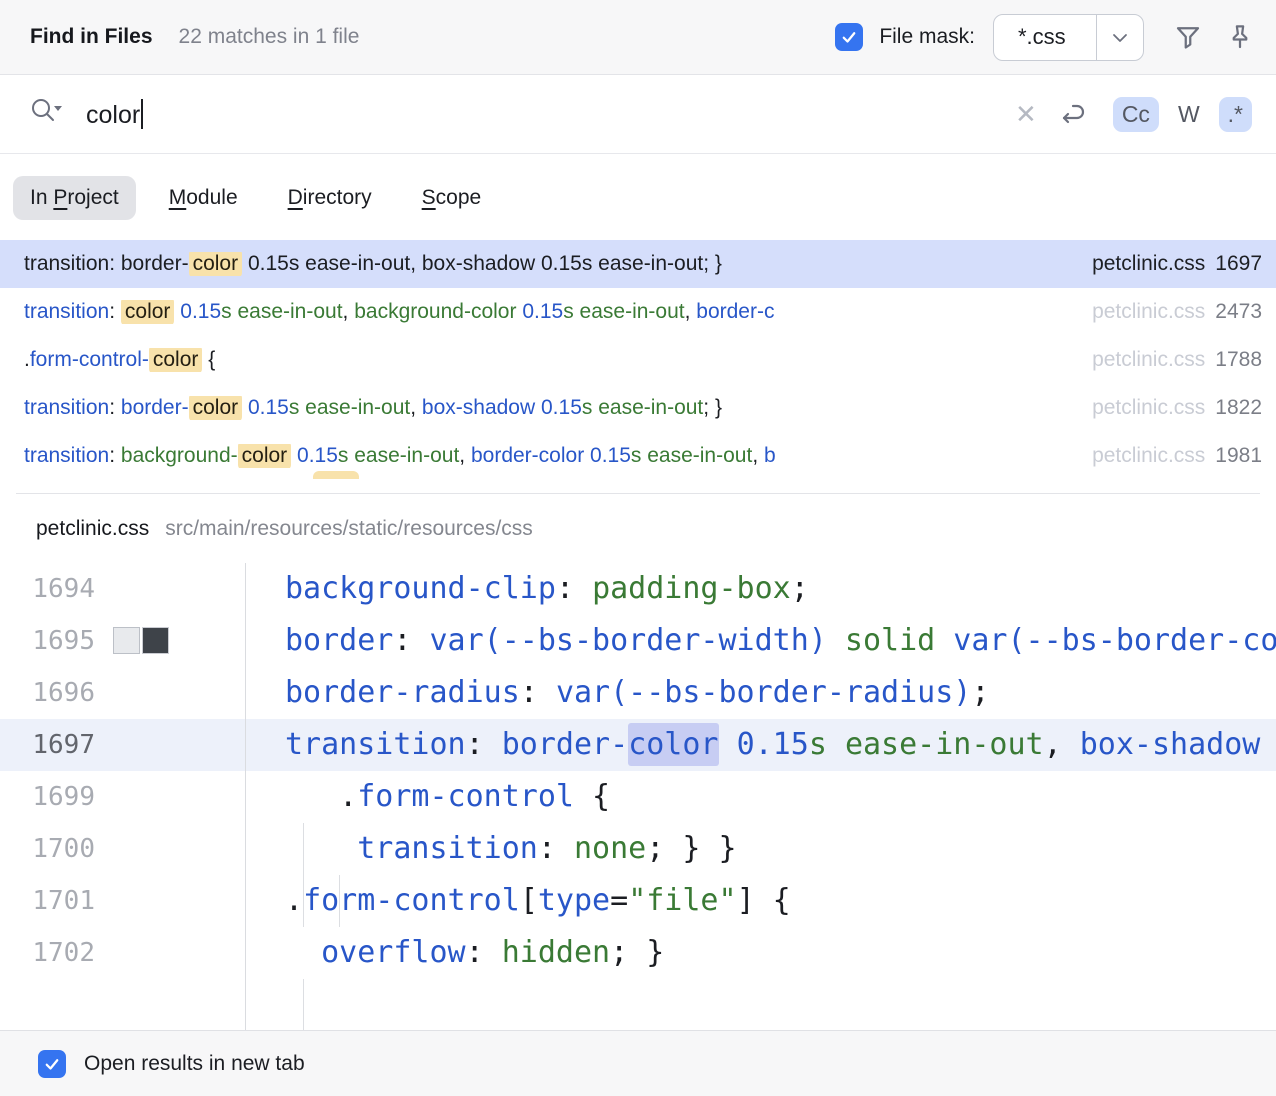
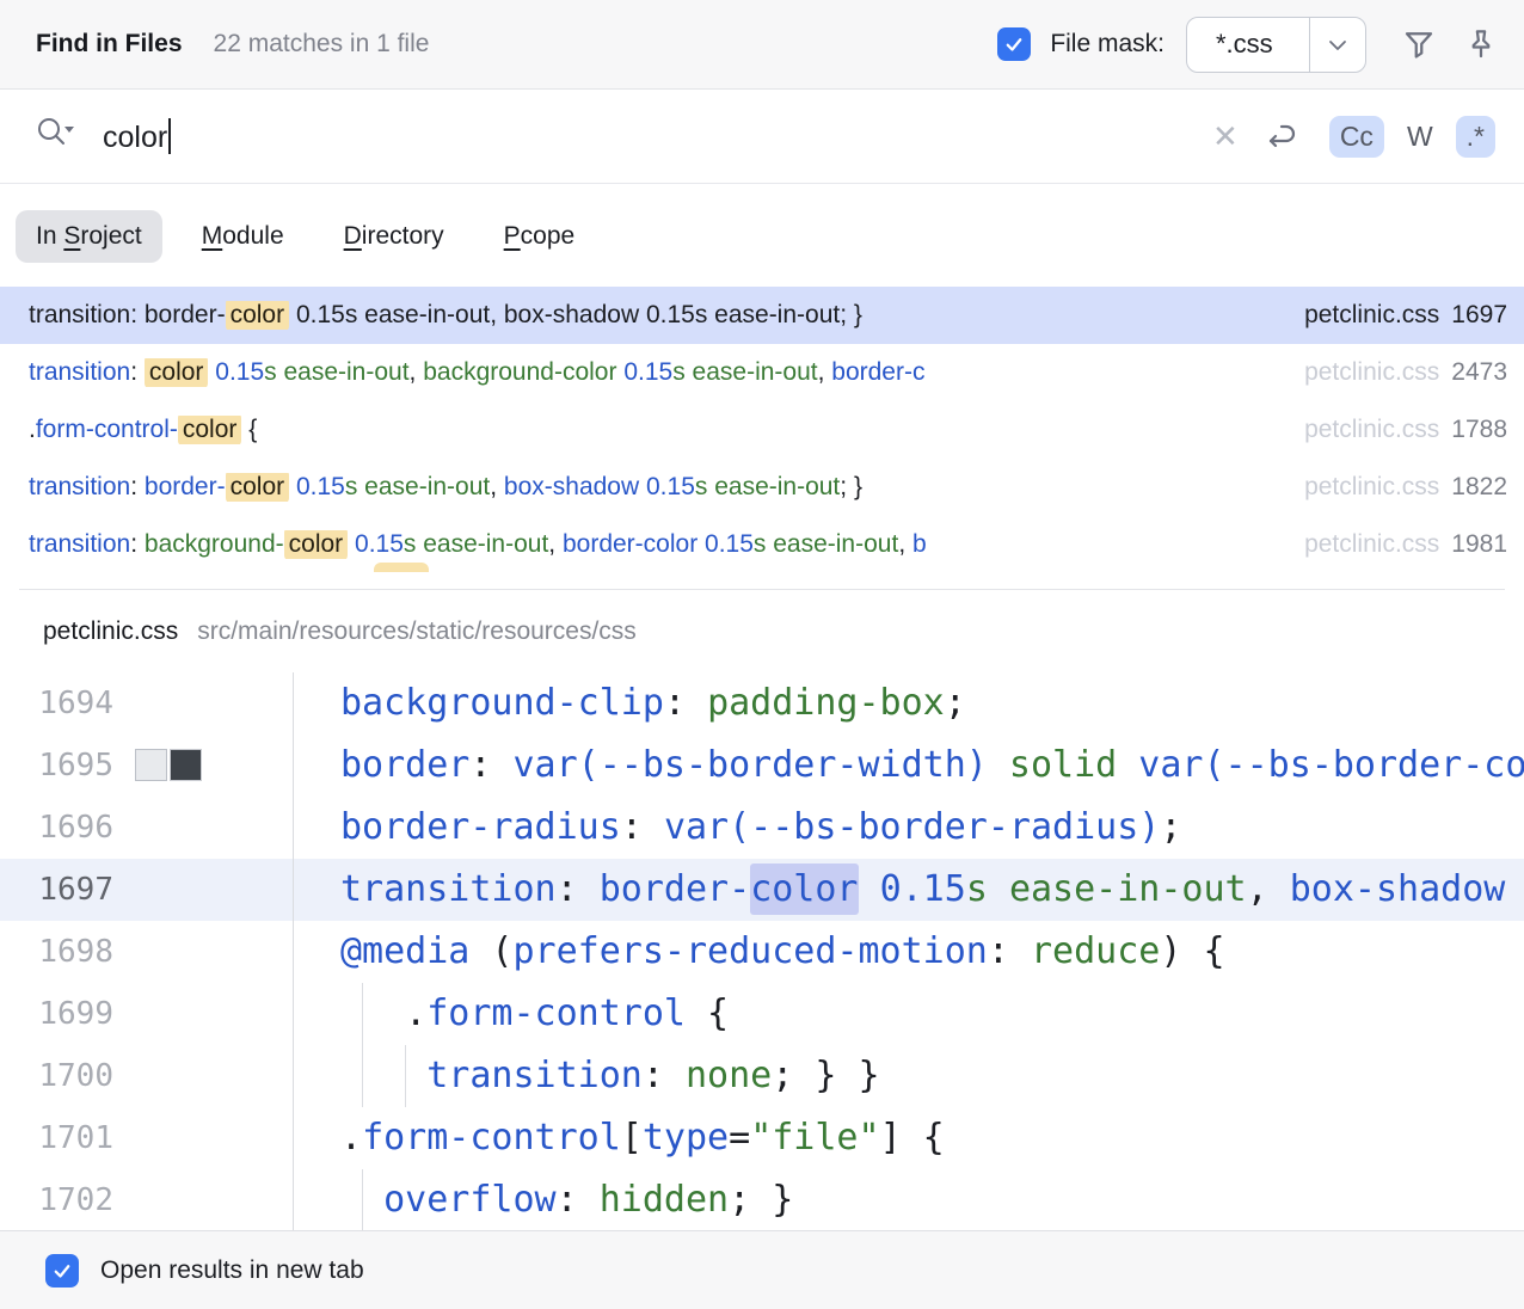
  Find in Files
  22 matches in 1 file
  File mask:
  *.css
  color
  ✕
  Cc
  W
  .*
- In Project
+ In Sroject
  Module
  Directory
- Scope
+ Pcope
  transition: border- color 0.15s ease-in-out, box-shadow 0.15s ease-in-out; }
  petclinic.css 1697
  transition: color 0.15s ease-in-out, background-color 0.15s ease-in-out, border-c
  petclinic.css 2473
  .form-control- color {
  petclinic.css 1788
  transition: border- color 0.15s ease-in-out, box-shadow 0.15s ease-in-out; }
  petclinic.css 1822
  transition: background- color 0.15s ease-in-out, border-color 0.15s ease-in-out, b
  petclinic.css 1981
  petclinic.css
  src/main/resources/static/resources/css
  1694
  background-clip: padding-box;
  1695
  border: var(--bs-border-width) solid var(--bs-border-co
  1696
  border-radius: var(--bs-border-radius);
  1697
  transition: border-color 0.15s ease-in-out, box-shadow
+ 1698
+ @media (prefers-reduced-motion: reduce) {
  1699
  .form-control {
  1700
  transition: none; } }
  1701
  .form-control[type="file"] {
  1702
  overflow: hidden; }
  Open results in new tab
